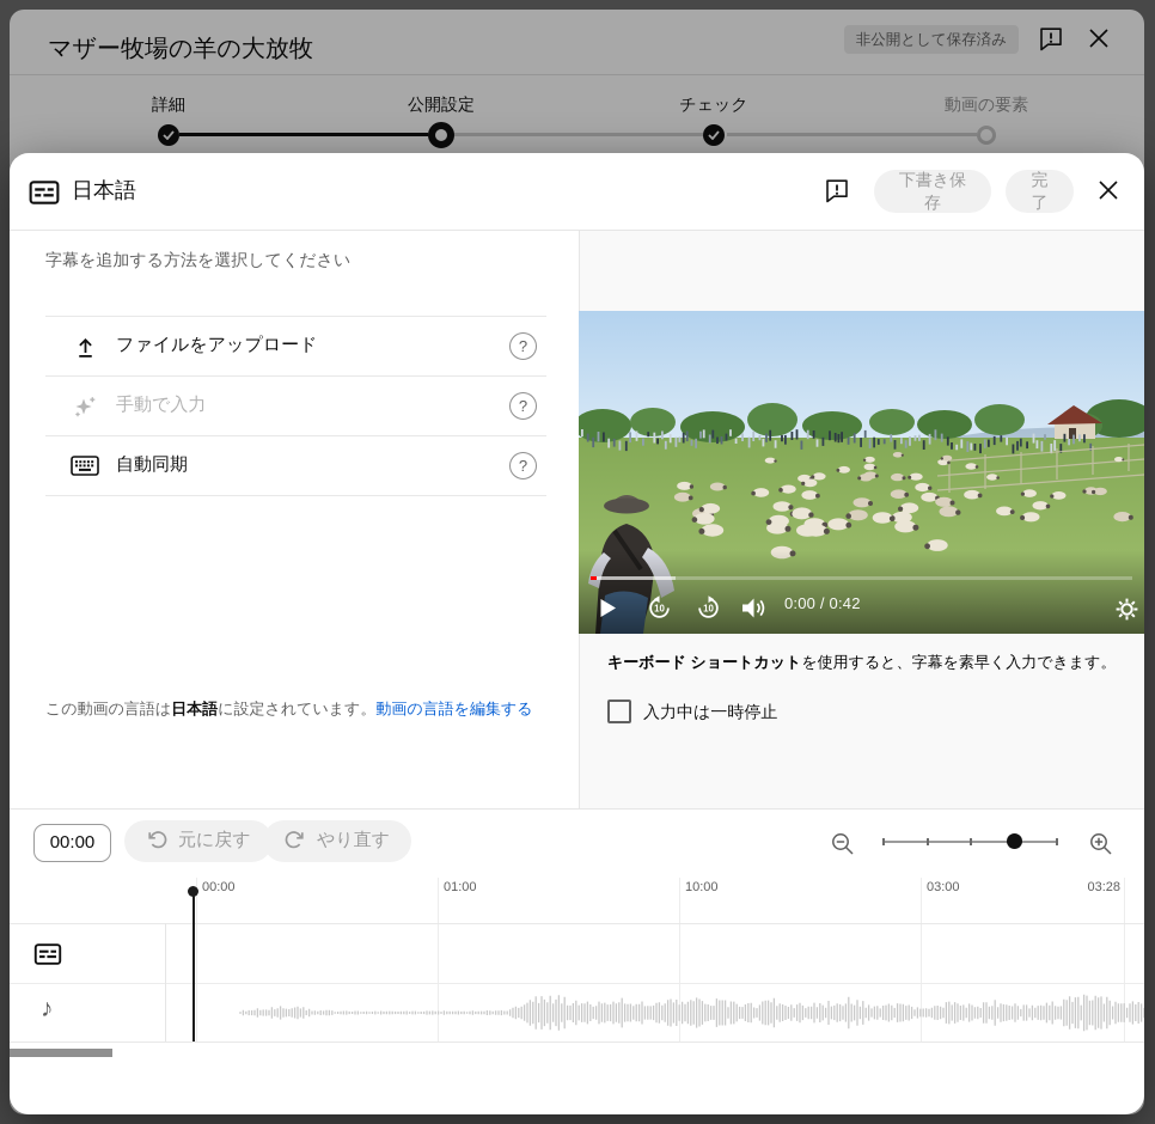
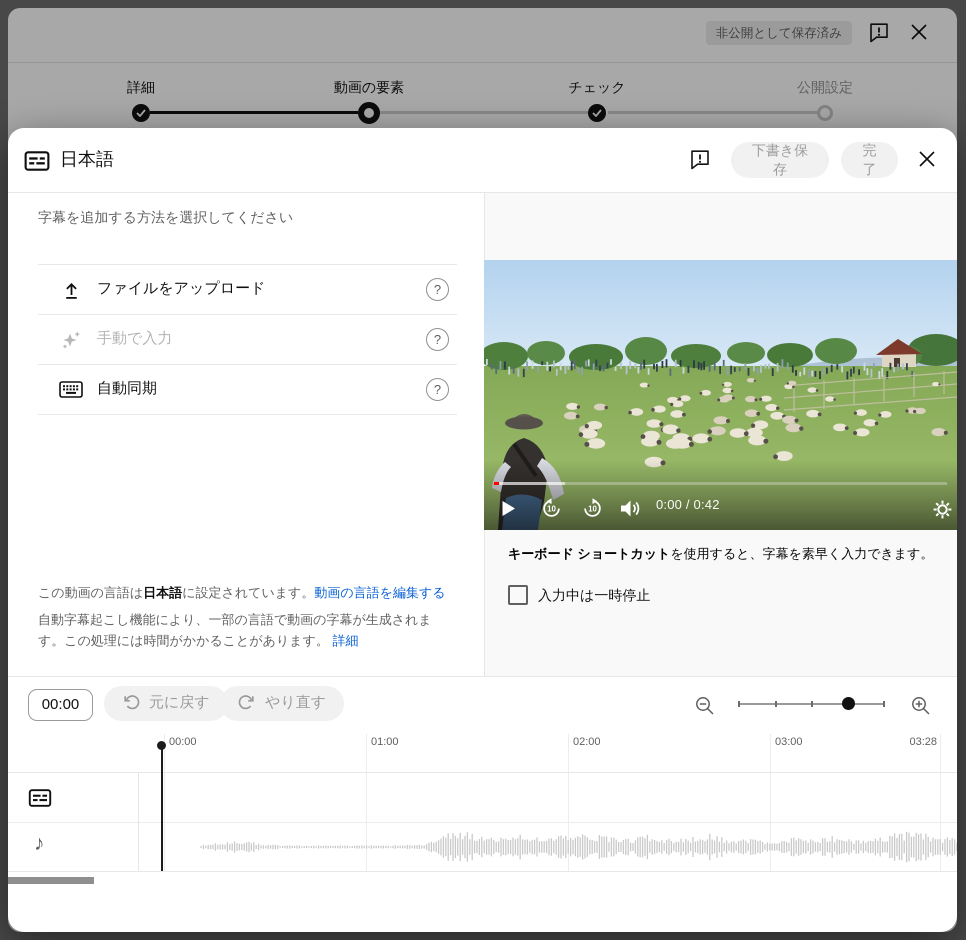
- マザー牧場の羊の大放牧
  非公開として保存済み
  詳細
- 公開設定
+ 動画の要素
  チェック
- 動画の要素
+ 公開設定
  日本語
  下書き保存
  完了
  字幕を追加する方法を選択してください
  ファイルをアップロード
  ?
  手動で入力
  ?
  自動同期
  ?
  この動画の言語は日本語に設定されています。動画の言語を編集する
+ 自動字幕起こし機能により、一部の言語で動画の字幕が生成されます。この処理には時間がかかることがあります。 詳細
  10
  10
  0:00 / 0:42
  キーボード ショートカットを使用すると、字幕を素早く入力できます。
  入力中は一時停止
  00:00
  元に戻す
  やり直す
  00:00
  01:00
- 10:00
+ 02:00
  03:00
  03:28
  ♪
